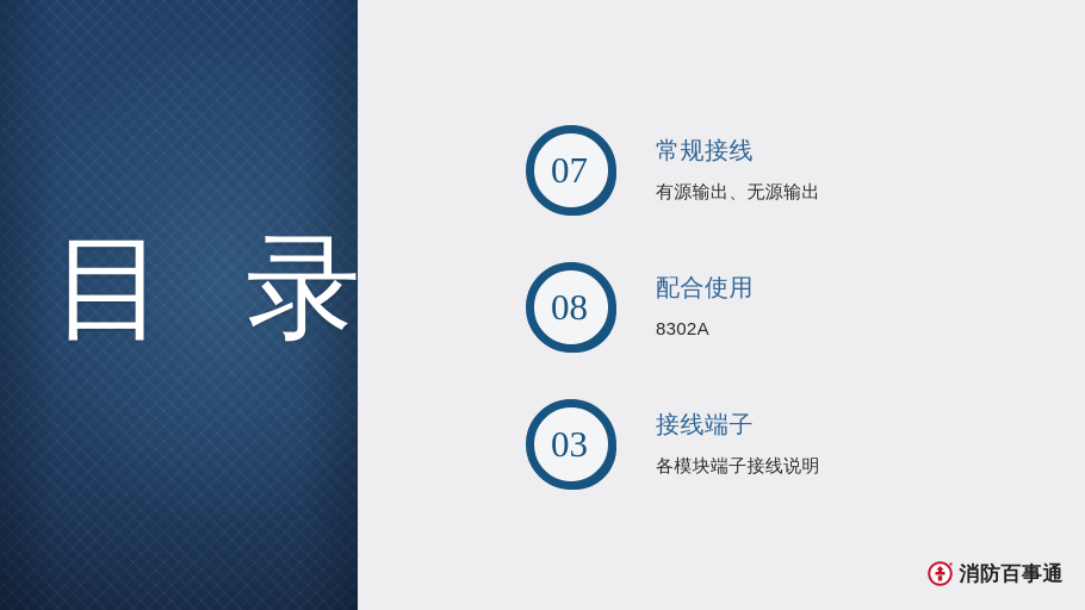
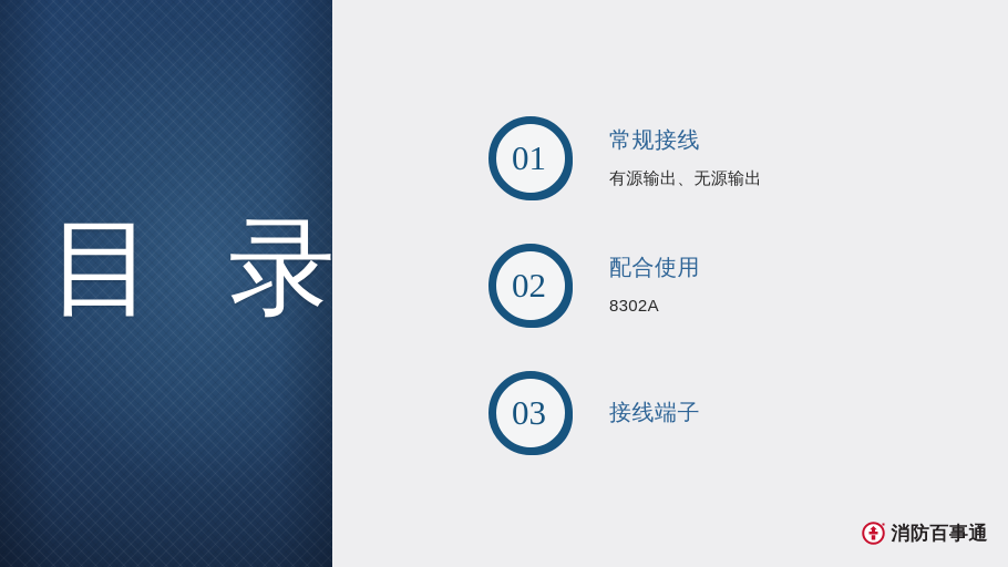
  目 录
- 07
+ 01
  常规接线
  有源输出、无源输出
- 08
+ 02
  配合使用
  8302A
  03
  接线端子
- 各模块端子接线说明
  消防百事通
